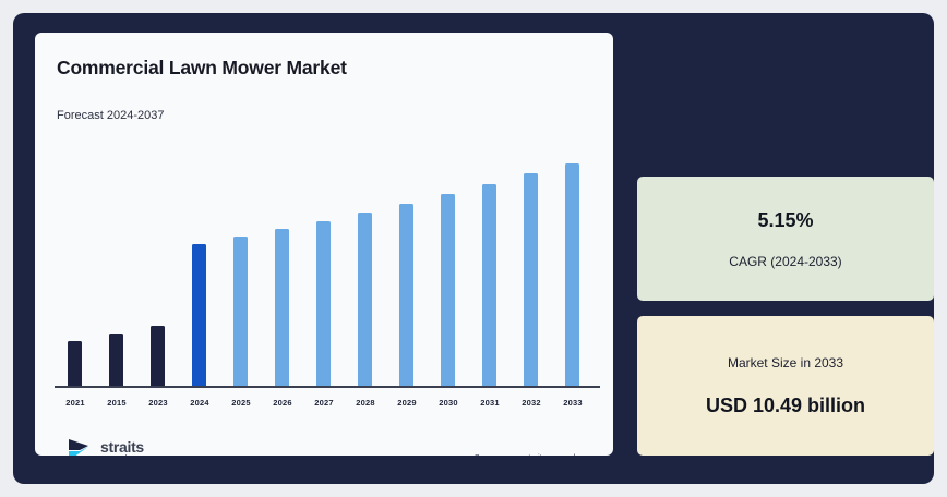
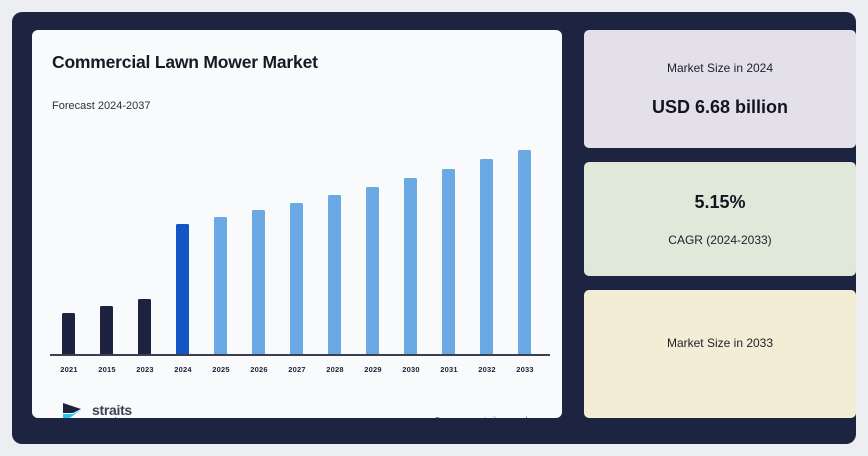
  Commercial Lawn Mower Market
  Forecast 2024-2037
  2021
  2015
  2023
  2024
  2025
  2026
  2027
  2028
  2029
  2030
  2031
  2032
  2033
  straits
+ Market Size in 2024
+ USD 6.68 billion
  5.15%
  CAGR (2024-2033)
  Market Size in 2033
- USD 10.49 billion
